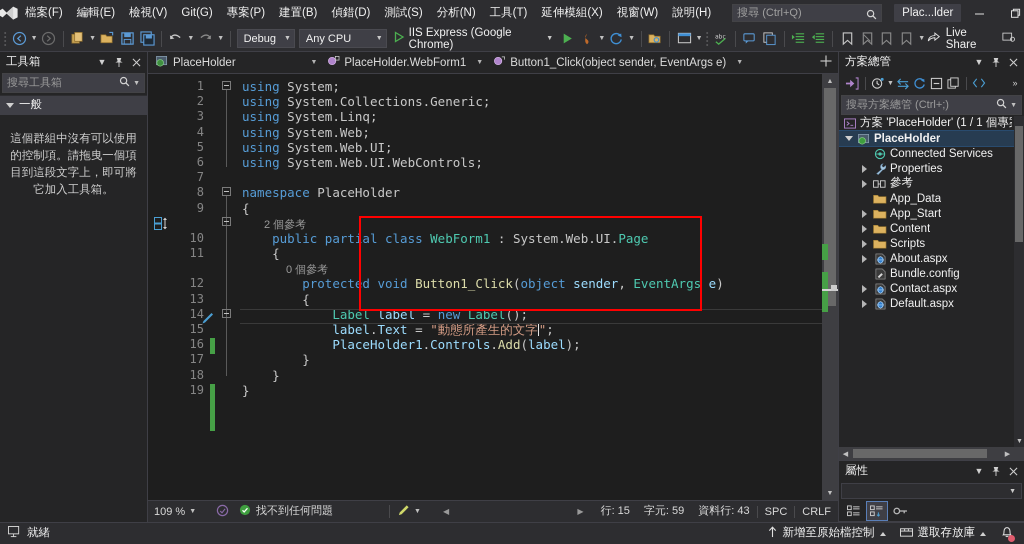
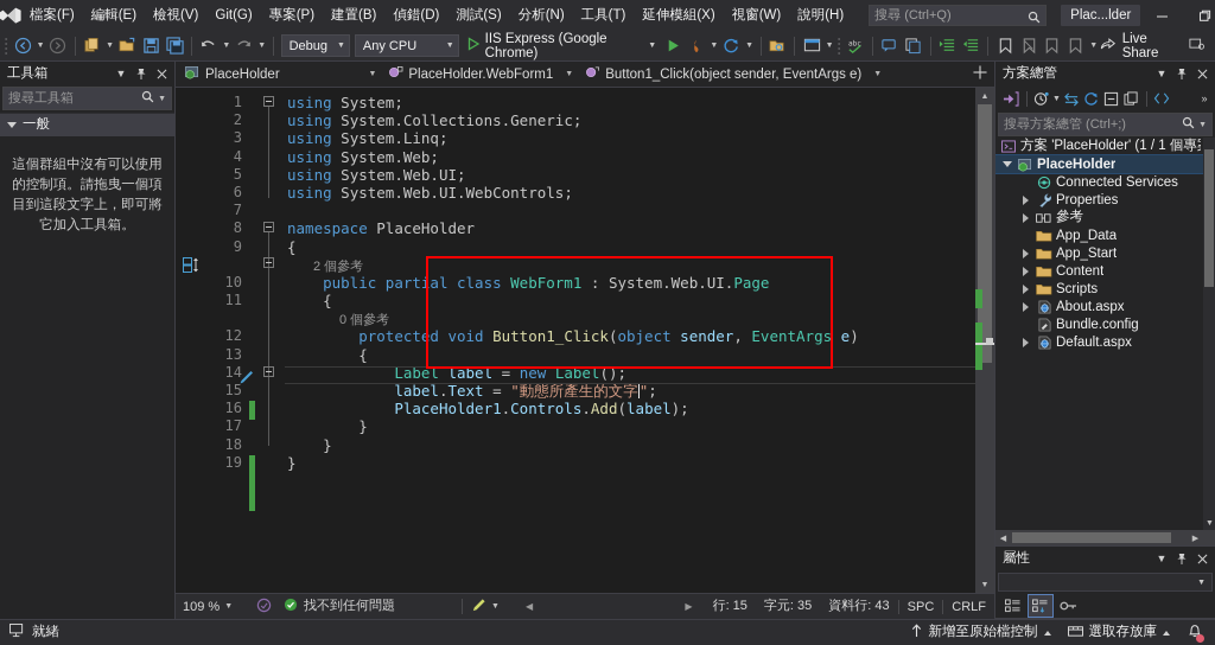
  檔案(F)
  編輯(E)
  檢視(V)
  Git(G)
  專案(P)
  建置(B)
  偵錯(D)
  測試(S)
  分析(N)
  工具(T)
  延伸模組(X)
  視窗(W)
  說明(H)
  搜尋 (Ctrl+Q)
  Plac...lder
  Debug
  Any CPU
  IIS Express (Google Chrome)
  Live Share
  工具箱
  ▼
  搜尋工具箱
  一般
  這個群組中沒有可以使用的控制項。請拖曳一個項目到這段文字上，即可將它加入工具箱。
  PlaceHolder
  PlaceHolder.WebForm1
  Button1_Click(object sender, EventArgs e)
  1
  2
  3
  4
  5
  6
  7
  8
  9
  10
  11
  12
  13
  14
  15
  16
  17
  18
  19
  using System;
  using System.Collections.Generic;
  using System.Linq;
  using System.Web;
  using System.Web.UI;
  using System.Web.UI.WebControls;
  namespace PlaceHolder
  {
  2 個參考
  public partial class WebForm1 : System.Web.UI.Page
  {
  0 個參考
  protected void Button1_Click(object sender, EventArgs e)
  {
  Label label = new Label();
  label.Text = "動態所產生的文字";
  PlaceHolder1.Controls.Add(label);
  }
  }
  }
  109 %
  找不到任何問題
  ◀
  ▶
  行: 15
- 字元: 59
+ 字元: 35
  資料行: 43
  SPC
  CRLF
  方案總管
  ▼
  »
  搜尋方案總管 (Ctrl+;)
  方案 'PlaceHolder' (1 / 1 個專
  PlaceHolder
  Connected Services
  Properties
  參考
  App_Data
  App_Start
  Content
  Scripts
  About.aspx
  Bundle.config
- Contact.aspx
  Default.aspx
  屬性
  ▼
  就緒
  新增至原始檔控制
  選取存放庫
